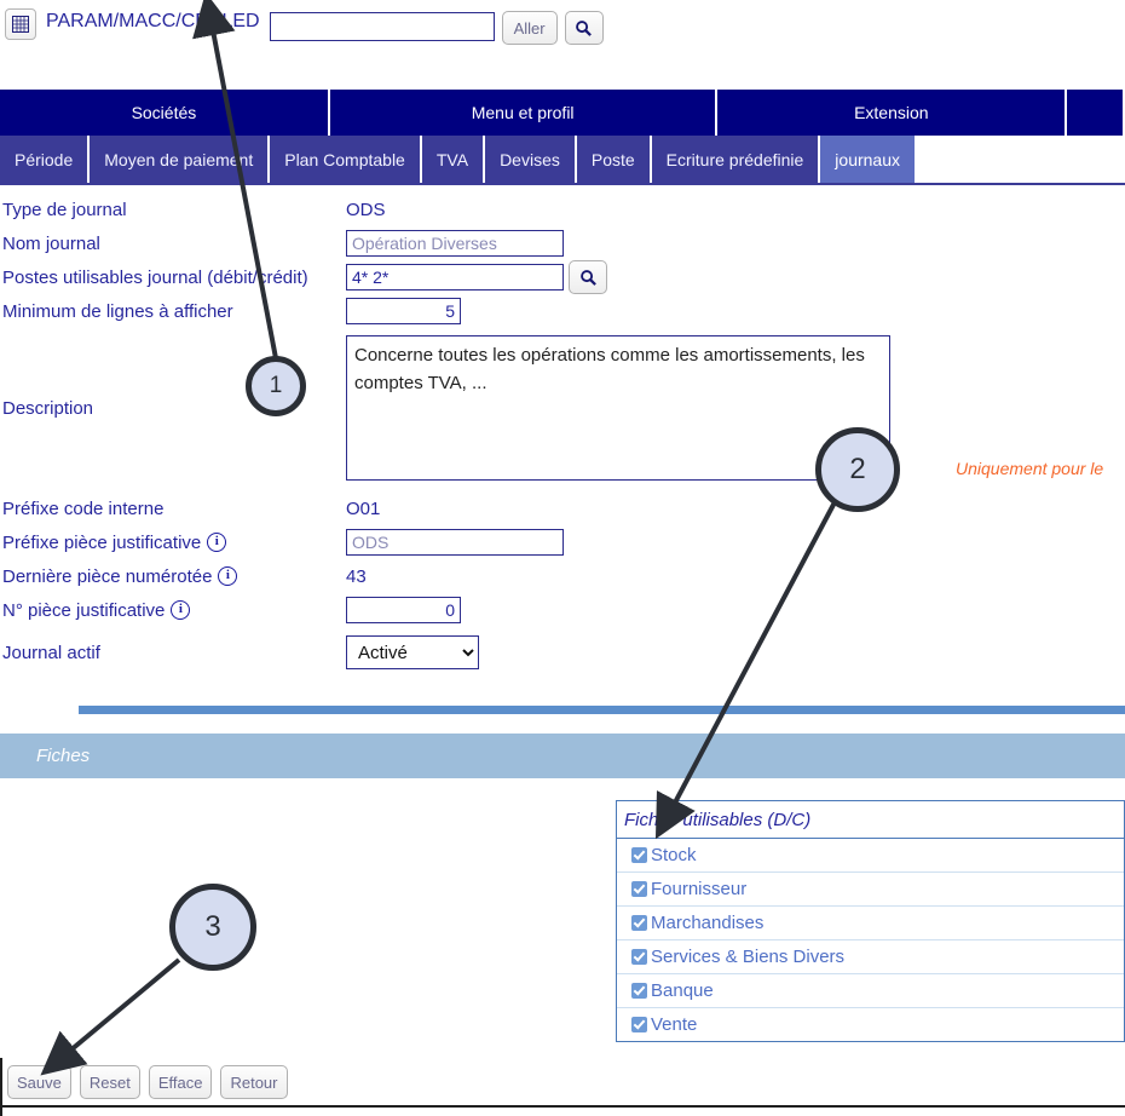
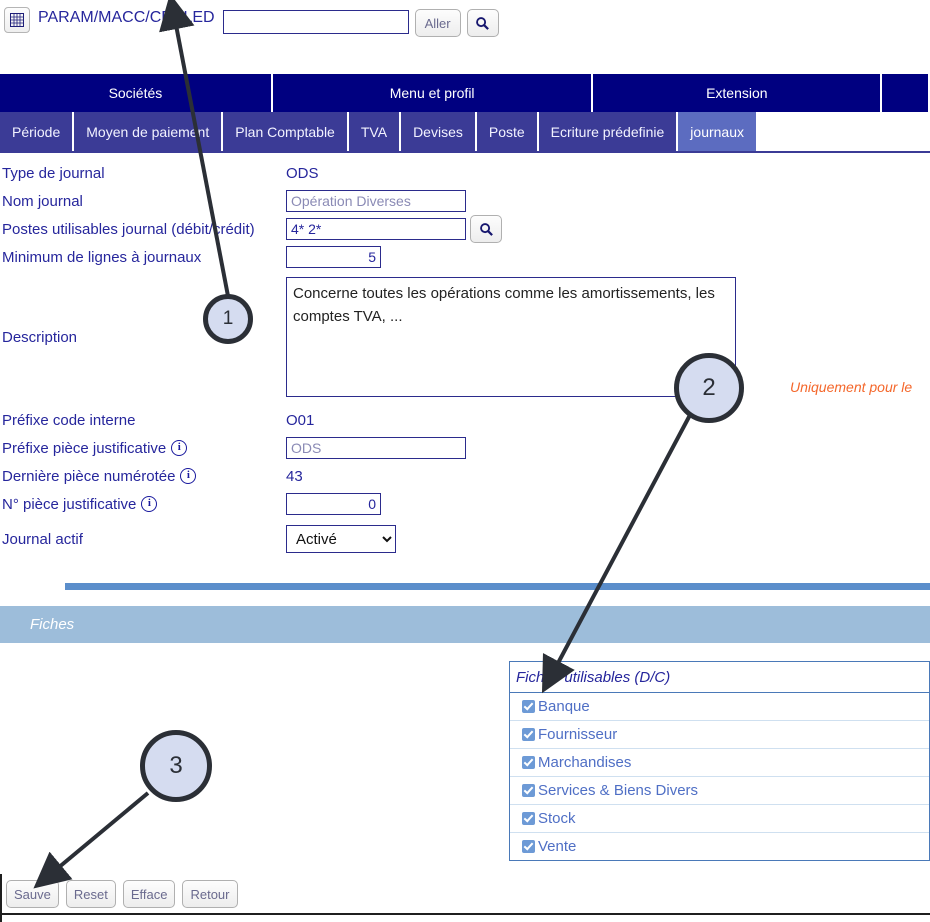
  PARAM/MACC/CFGLED
  Aller
  Sociétés
  Menu et profil
  Extension
  Période
  Moyen de paiement
  Plan Comptable
  TVA
  Devises
  Poste
  Ecriture prédefinie
  journaux
  Type de journal
  ODS
  Nom journal
  Opération Diverses
  Postes utilisables journal (débit/rédit)
  4* 2*
- Minimum de lignes à afficher
+ Minimum de lignes à journaux
  5
  Description
  Préfixe code interne
  O01
  Préfixe pièce justificative
  i
  ODS
  Dernière pièce numérotée
  i
  43
  N° pièce justificative
  i
  0
  Journal actif
  Activé
  Uniquement pour le
  Fiches
  Fiches utilisables (D/C)
- Stock
+ Banque
  Fournisseur
  Marchandises
  Services & Biens Divers
- Banque
+ Stock
  Vente
  Sauve
  Reset
  Efface
  Retour
  1
  2
  3
